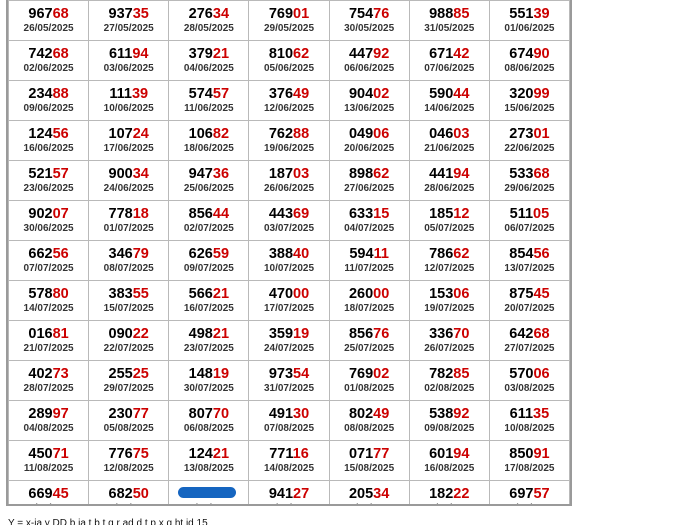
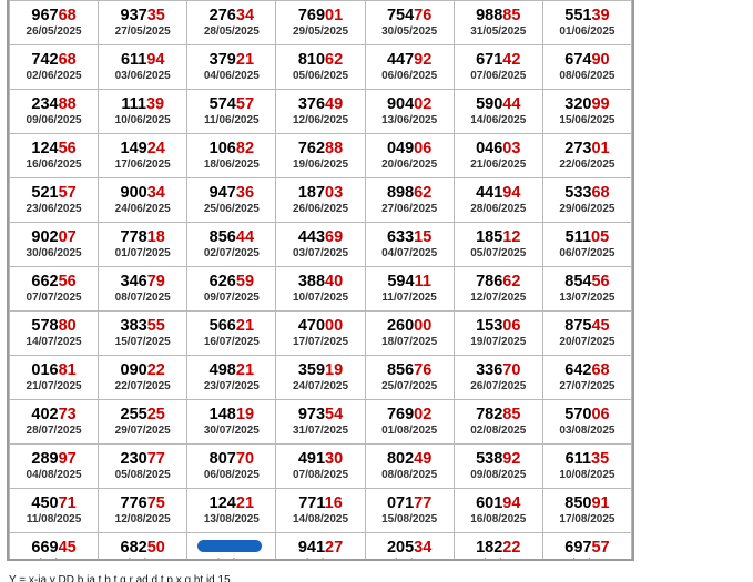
  9676826/05/2025	9373527/05/2025	2763428/05/2025	7690129/05/2025	7547630/05/2025	9888531/05/2025	5513901/06/2025
  7426802/06/2025	6119403/06/2025	3792104/06/2025	8106205/06/2025	4479206/06/2025	6714207/06/2025	6749008/06/2025
  2348809/06/2025	1113910/06/2025	5745711/06/2025	3764912/06/2025	9040213/06/2025	5904414/06/2025	3209915/06/2025
- 1245616/06/2025	1072417/06/2025	1068218/06/2025	7628819/06/2025	0490620/06/2025	0460321/06/2025	2730122/06/2025
+ 1245616/06/2025	1492417/06/2025	1068218/06/2025	7628819/06/2025	0490620/06/2025	0460321/06/2025	2730122/06/2025
  5215723/06/2025	9003424/06/2025	9473625/06/2025	1870326/06/2025	8986227/06/2025	4419428/06/2025	5336829/06/2025
  9020730/06/2025	7781801/07/2025	8564402/07/2025	4436903/07/2025	6331504/07/2025	1851205/07/2025	5110506/07/2025
  6625607/07/2025	3467908/07/2025	6265909/07/2025	3884010/07/2025	5941111/07/2025	7866212/07/2025	8545613/07/2025
  5788014/07/2025	3835515/07/2025	5662116/07/2025	4700017/07/2025	2600018/07/2025	1530619/07/2025	8754520/07/2025
  0168121/07/2025	0902222/07/2025	4982123/07/2025	3591924/07/2025	8567625/07/2025	3367026/07/2025	6426827/07/2025
  4027328/07/2025	2552529/07/2025	1481930/07/2025	9735431/07/2025	7690201/08/2025	7828502/08/2025	5700603/08/2025
  2899704/08/2025	2307705/08/2025	8077006/08/2025	4913007/08/2025	8024908/08/2025	5389209/08/2025	6113510/08/2025
  4507111/08/2025	7767512/08/2025	1242113/08/2025	7711614/08/2025	0717715/08/2025	6019416/08/2025	8509117/08/2025
  Y = x-ia y DD b ja t b t q r ad d t p x q ht id 15
